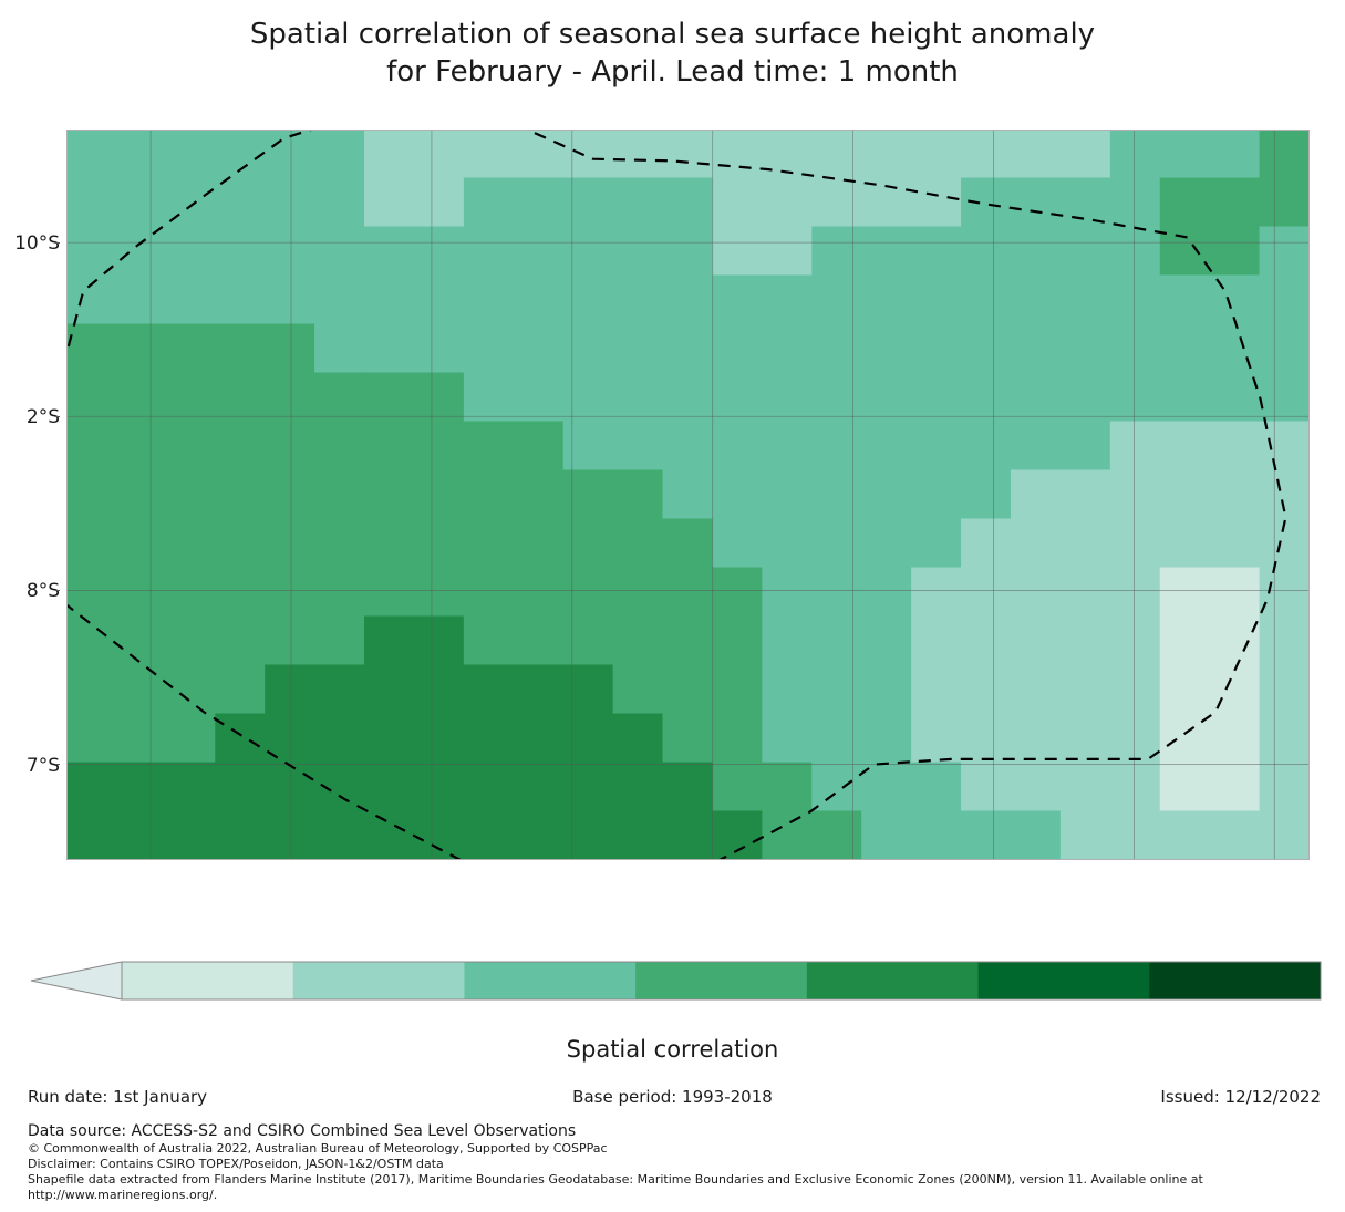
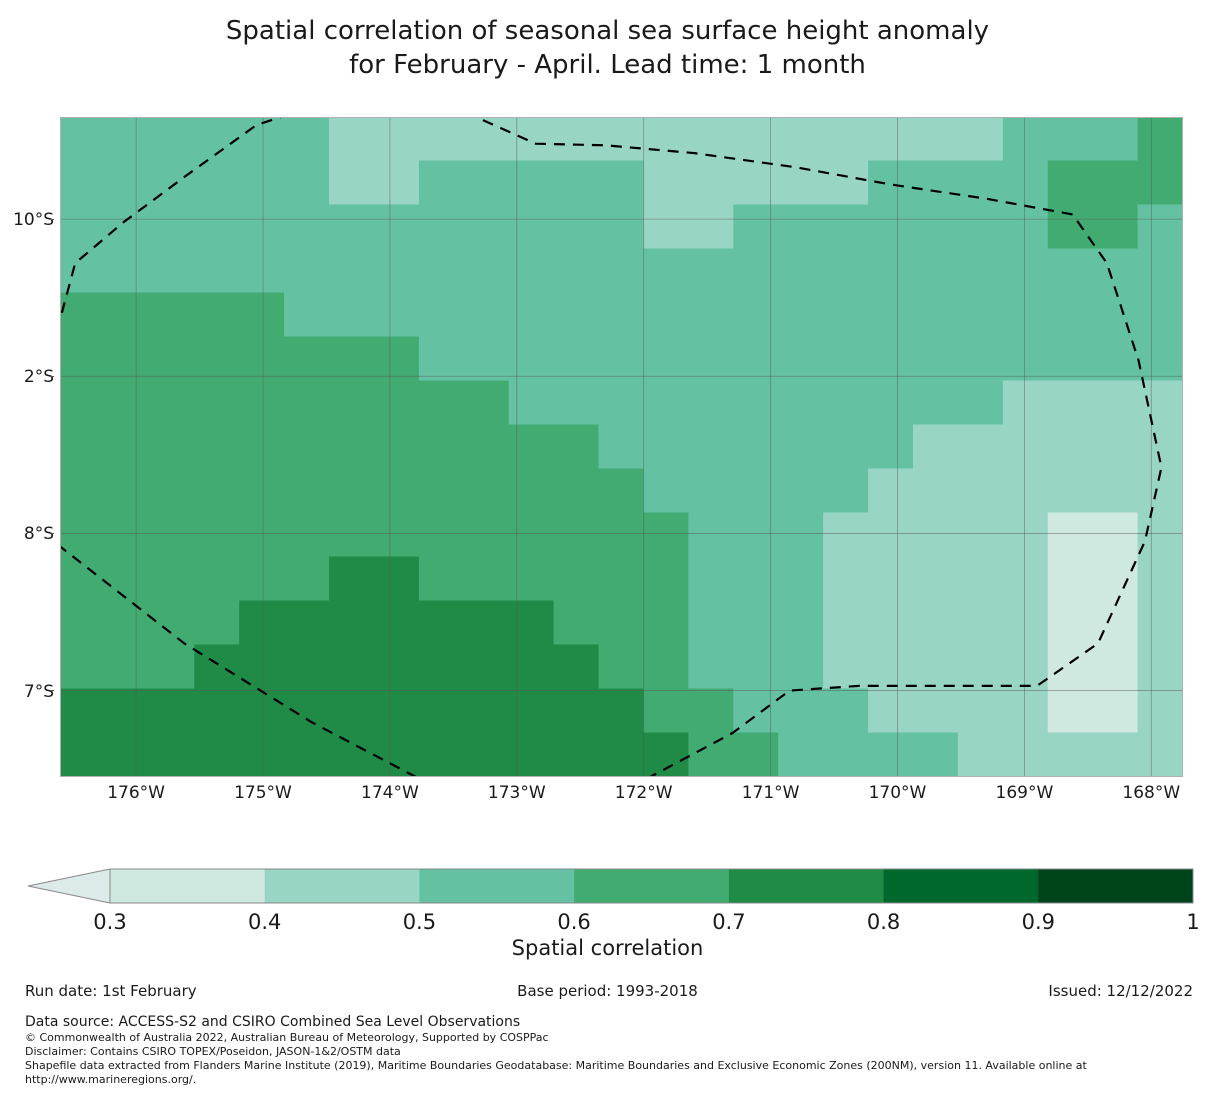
  Spatial correlation of seasonal sea surface height anomaly
  for February - April. Lead time: 1 month
  7°S
  8°S
  2°S
  10°S
+ 176°W
+ 175°W
+ 174°W
+ 173°W
+ 172°W
+ 171°W
+ 170°W
+ 169°W
+ 168°W
+ 0.3
+ 0.4
+ 0.5
+ 0.6
+ 0.7
+ 0.8
+ 0.9
+ 1
  Spatial correlation
- Run date: 1st January
+ Run date: 1st February
  Base period: 1993-2018
  Issued: 12/12/2022
  Data source: ACCESS-S2 and CSIRO Combined Sea Level Observations
  © Commonwealth of Australia 2022, Australian Bureau of Meteorology, Supported by COSPPac
  Disclaimer: Contains CSIRO TOPEX/Poseidon, JASON-1&2/OSTM data
- Shapefile data extracted from Flanders Marine Institute (2017), Maritime Boundaries Geodatabase: Maritime Boundaries and Exclusive Economic Zones (200NM), version 11. Available online at
+ Shapefile data extracted from Flanders Marine Institute (2019), Maritime Boundaries Geodatabase: Maritime Boundaries and Exclusive Economic Zones (200NM), version 11. Available online at
  http://www.marineregions.org/.
